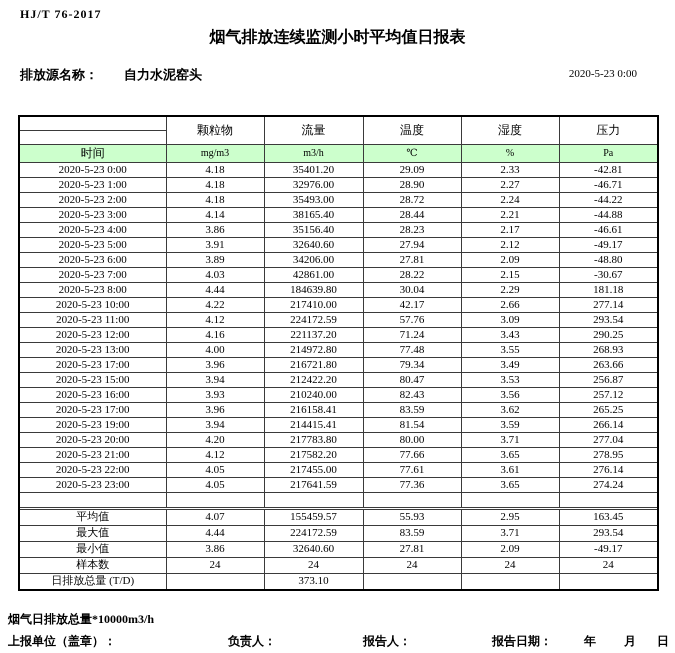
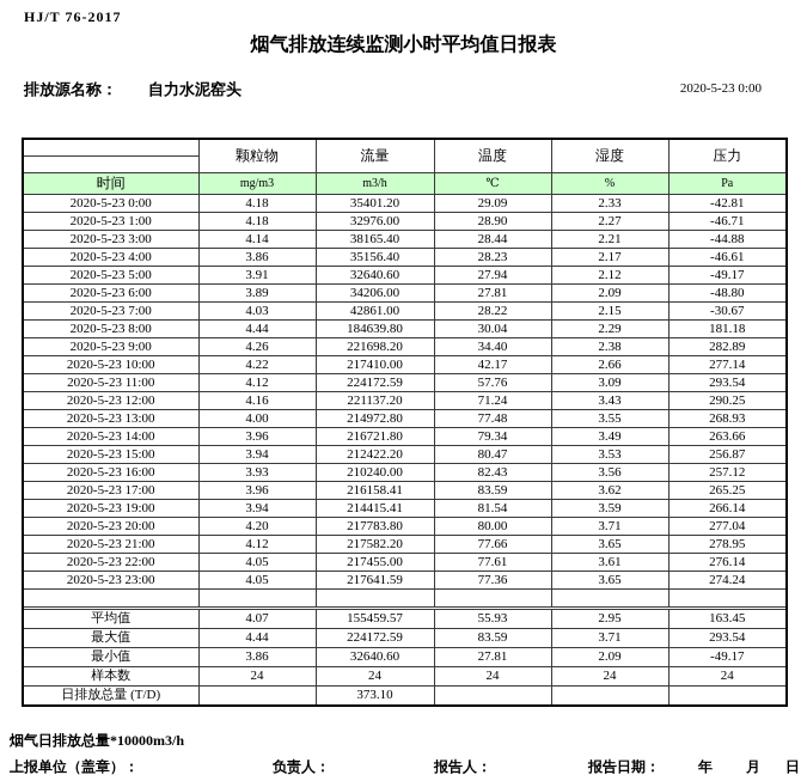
  HJ/T 76-2017
  烟气排放连续监测小时平均值日报表
  排放源名称： 自力水泥窑头
  2020-5-23 0:00
  	颗粒物	流量	温度	湿度	压力
  时间	mg/m3	m3/h	℃	%	Pa
  2020-5-23 0:00	4.18	35401.20	29.09	2.33	-42.81
  2020-5-23 1:00	4.18	32976.00	28.90	2.27	-46.71
- 2020-5-23 2:00	4.18	35493.00	28.72	2.24	-44.22
  2020-5-23 3:00	4.14	38165.40	28.44	2.21	-44.88
  2020-5-23 4:00	3.86	35156.40	28.23	2.17	-46.61
  2020-5-23 5:00	3.91	32640.60	27.94	2.12	-49.17
  2020-5-23 6:00	3.89	34206.00	27.81	2.09	-48.80
  2020-5-23 7:00	4.03	42861.00	28.22	2.15	-30.67
  2020-5-23 8:00	4.44	184639.80	30.04	2.29	181.18
+ 2020-5-23 9:00	4.26	221698.20	34.40	2.38	282.89
  2020-5-23 10:00	4.22	217410.00	42.17	2.66	277.14
  2020-5-23 11:00	4.12	224172.59	57.76	3.09	293.54
  2020-5-23 12:00	4.16	221137.20	71.24	3.43	290.25
  2020-5-23 13:00	4.00	214972.80	77.48	3.55	268.93
- 2020-5-23 17:00	3.96	216721.80	79.34	3.49	263.66
+ 2020-5-23 14:00	3.96	216721.80	79.34	3.49	263.66
  2020-5-23 15:00	3.94	212422.20	80.47	3.53	256.87
  2020-5-23 16:00	3.93	210240.00	82.43	3.56	257.12
  2020-5-23 17:00	3.96	216158.41	83.59	3.62	265.25
  2020-5-23 19:00	3.94	214415.41	81.54	3.59	266.14
  2020-5-23 20:00	4.20	217783.80	80.00	3.71	277.04
  2020-5-23 21:00	4.12	217582.20	77.66	3.65	278.95
  2020-5-23 22:00	4.05	217455.00	77.61	3.61	276.14
  2020-5-23 23:00	4.05	217641.59	77.36	3.65	274.24
  平均值	4.07	155459.57	55.93	2.95	163.45
  最大值	4.44	224172.59	83.59	3.71	293.54
  最小值	3.86	32640.60	27.81	2.09	-49.17
  样本数	24	24	24	24	24
  日排放总量 (T/D)		373.10
  烟气日排放总量*10000m3/h
  上报单位（盖章）：
  负责人：
  报告人：
  报告日期：
  年
  月
  日
